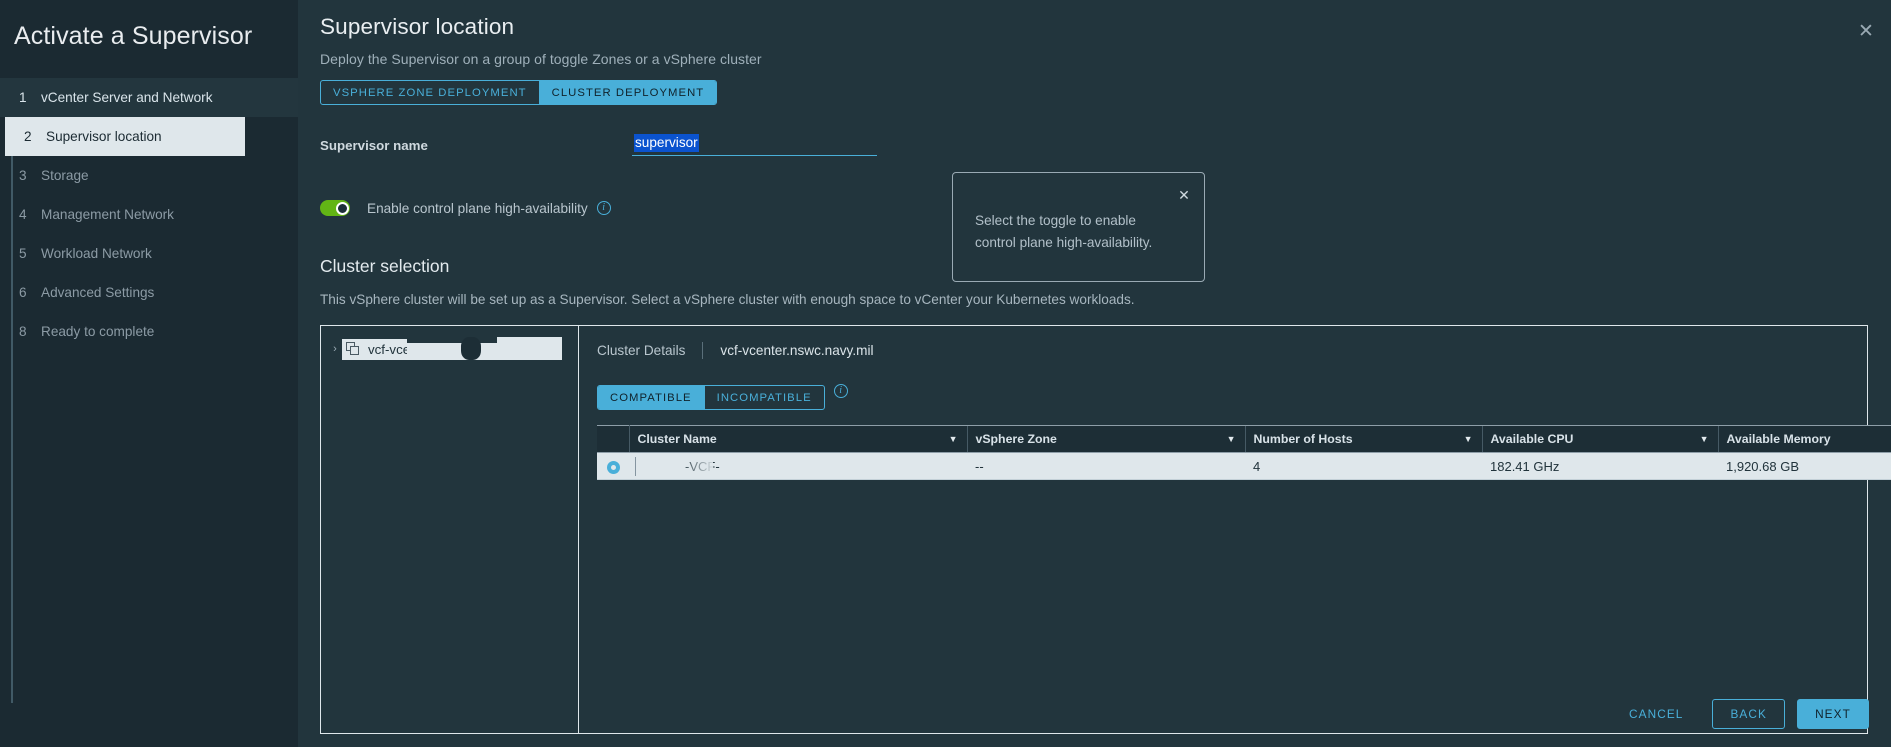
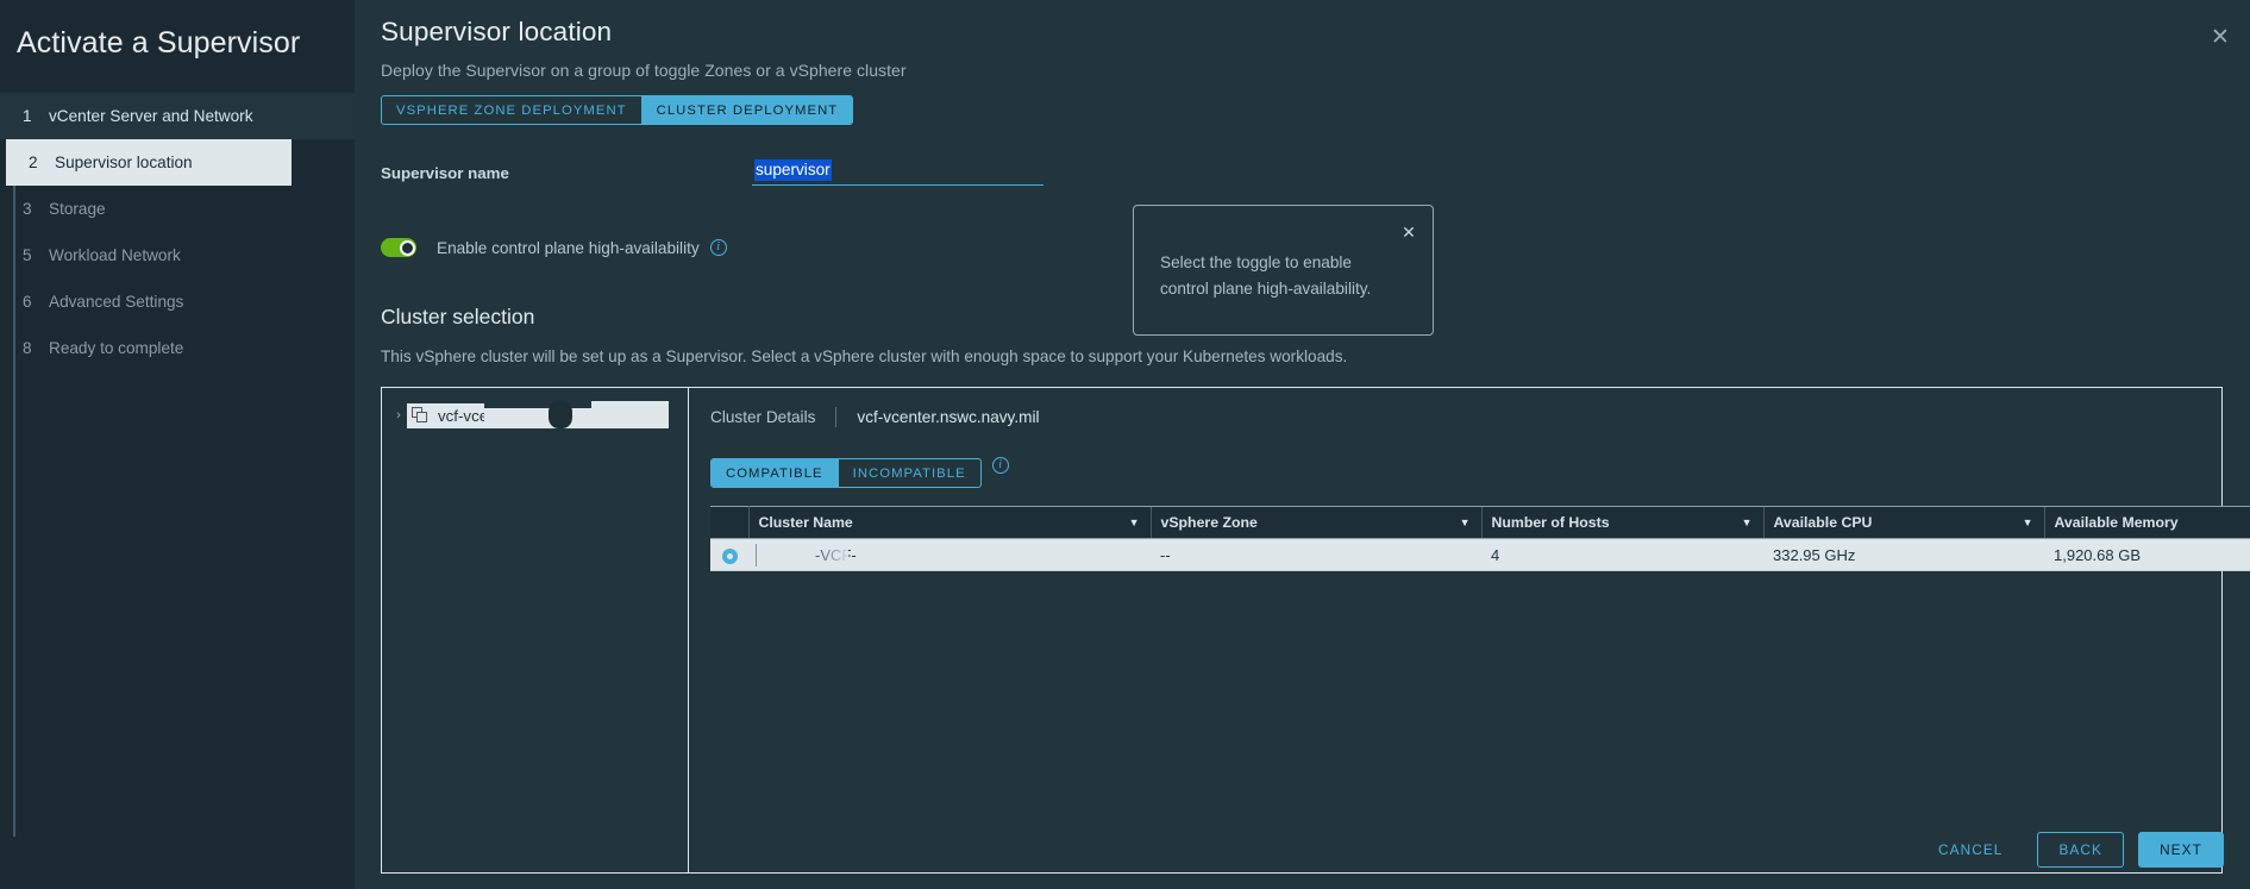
  Activate a Supervisor
  1
  vCenter Server and Network
  2
  Supervisor location
  3
  Storage
- 4
- Management Network
  5
  Workload Network
  6
  Advanced Settings
  8
  Ready to complete
  ✕
  Supervisor location
  Deploy the Supervisor on a group of toggle Zones or a vSphere cluster
  VSPHERE ZONE DEPLOYMENT
  CLUSTER DEPLOYMENT
  Supervisor name
  supervisor
  Enable control plane high-availability
  i
  ✕
  Select the toggle to enable control plane high-availability.
  Cluster selection
- This vSphere cluster will be set up as a Supervisor. Select a vSphere cluster with enough space to vCenter your Kubernetes workloads.
+ This vSphere cluster will be set up as a Supervisor. Select a vSphere cluster with enough space to support your Kubernetes workloads.
  ›
  Cluster Details
  vcf-vcenter.nswc.navy.mil
  COMPATIBLE
  INCOMPATIBLE
  i
  	Cluster Name ▼	vSphere Zone ▼	Number of Hosts ▼	Available CPU ▼	Available Memory
- 	-	--	4	182.41 GHz	1,920.68 GB
+ 	-	--	4	332.95 GHz	1,920.68 GB
  CANCEL
  BACK
  NEXT
